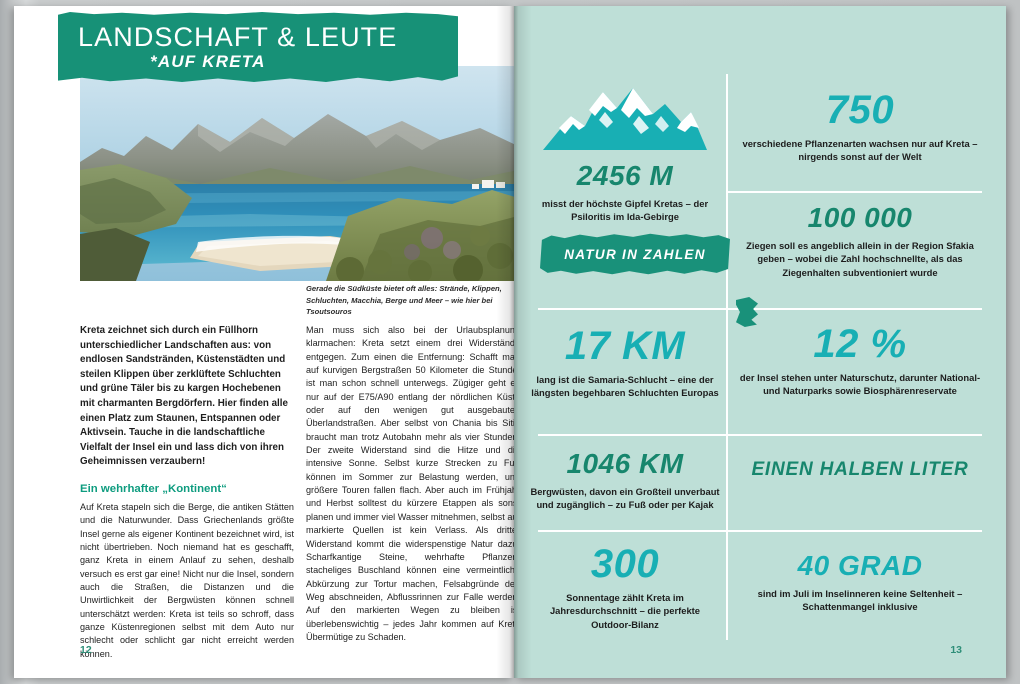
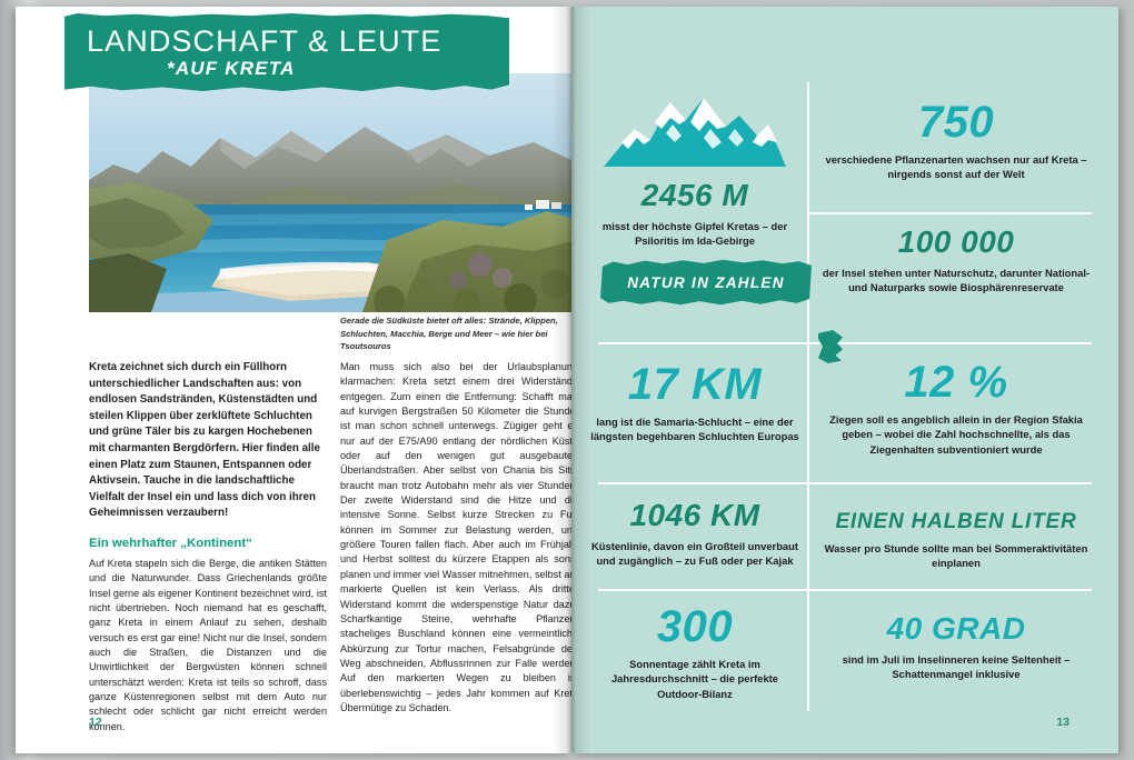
  LANDSCHAFT & LEUTE
  *AUF KRETA
  Gerade die Südküste bietet oft alles: Strände, Klippe Schluchten, Macchia, Berge und Meer – wie hier bei Tsoutsouros
  Kreta zeichnet sich durch ein Füllhorn unterschiedlicher Landschaften aus: von endlosen Sandstränden, Küstenstädten und steilen Klippen über zerklüftete Schluchten und grüne Täler bis zu kargen Hochebenen mit charmanten Bergdörfern. Hier finden alle einen Platz zum Staunen, Entspannen oder Aktivsein. Tauche in die landschaftliche Vielfalt der Insel ein und lass dich von ihren Geheimnissen verzaubern!
  Ein wehrhafter „Kontinent“
  Auf Kreta stapeln sich die Berge, die antiken Stätten und die Naturwunder. Dass Griechenlands größte Insel gerne als eigener Kontinent bezeichnet wird, ist nicht übertrieben. Noch niemand hat es geschafft, ganz Kreta in einem Anlauf zu sehen, deshalb versuch es erst gar eine! Nicht nur die Insel, sondern auch die Straßen, die Distanzen und die Unwirtlichkeit der Bergwüsten können schnell unterschätzt werden: Kreta ist teils so schroff, dass ganze Küstenregionen selbst mit dem Auto nur schlecht oder schlicht gar nicht erreicht werden können.
  Man muss sich also bei der Urlaubspl klarmachen: Kreta setzt einem drei Widers entgegen. Zum einen die Entfernung: Schaff auf kurvigen Bergstraßen 50 Kilometer die S ist man schon schnell unterwegs. Zügiger g nur auf der E75/A90 entlang der nördlichen oder auf den wenigen gut ausgeb Überlandstraßen. Aber selbst von Chania bi braucht man trotz Autobahn mehr als vier Stu Der zweite Widerstand sind die Hitze un intensive Sonne. Selbst kurze Strecken zu können im Sommer zur Belastung werden größere Touren fallen flach. Aber auch im Fr und Herbst solltest du kürzere Etappen als planen und immer viel Wasser mitnehmen, sel markierte Quellen ist kein Verlass. Als Widerstand kommt die widerspenstige Natur Scharfkantige Steine, wehrhafte Pfl stacheliges Buschland können eine vermei Abkürzung zur Tortur machen, Felsabgründ Weg abschneiden, Abflussrinnen zur Falle w Auf den markierten Wegen zu bleibe überlebenswichtig – jedes Jahr kommen auf Übermütige zu Schaden.
  12
  2456 M
  misst der höchste Gipfel Kretas – der Psiloritis im Ida-Gebirge
  750
  verschiedene Pflanzenarten wachsen nur auf Kreta – nirgends sonst auf der Welt
  100 000
- Ziegen soll es angeblich allein in der Region Sfakia geben – wobei die Zahl hochschnellte, als das Ziegenhalten subventioniert wurde
+ der Insel stehen unter Naturschutz, darunter National- und Naturparks sowie Biosphärenreservate
  17 KM
  lang ist die Samaria-Schlucht – eine der längsten begehbaren Schluchten Europas
  12 %
- der Insel stehen unter Naturschutz, darunter National- und Naturparks sowie Biosphärenreservate
+ Ziegen soll es angeblich allein in der Region Sfakia geben – wobei die Zahl hochschnellte, als das Ziegenhalten subventioniert wurde
  1046 KM
- Bergwüsten, davon ein Großteil unverbaut und zugänglich – zu Fuß oder per Kajak
+ Küstenlinie, davon ein Großteil unverbaut und zugänglich – zu Fuß oder per Kajak
  EINEN HALBEN LITER
+ Wasser pro Stunde sollte man bei Sommeraktivitäten einplanen
  300
  Sonnentage zählt Kreta im Jahresdurchschnitt – die perfekte Outdoor-Bilanz
  40 GRAD
  sind im Juli im Inselinneren keine Seltenheit – Schattenmangel inklusive
  NATUR IN ZAHLEN
  13
